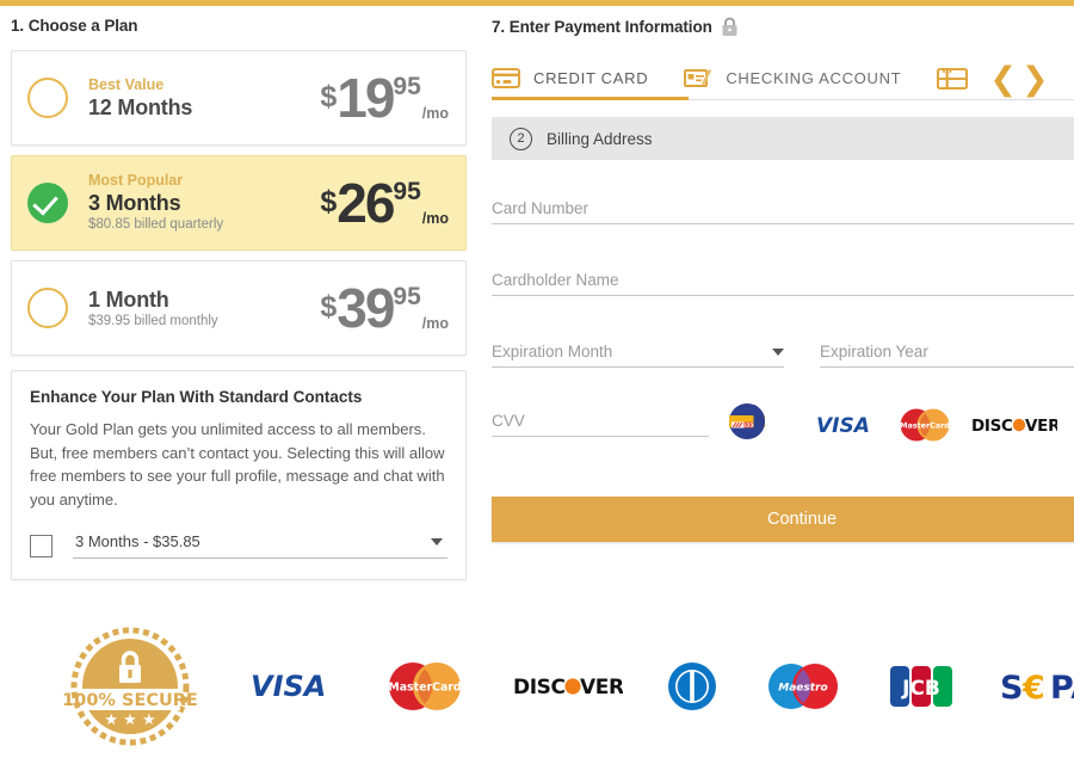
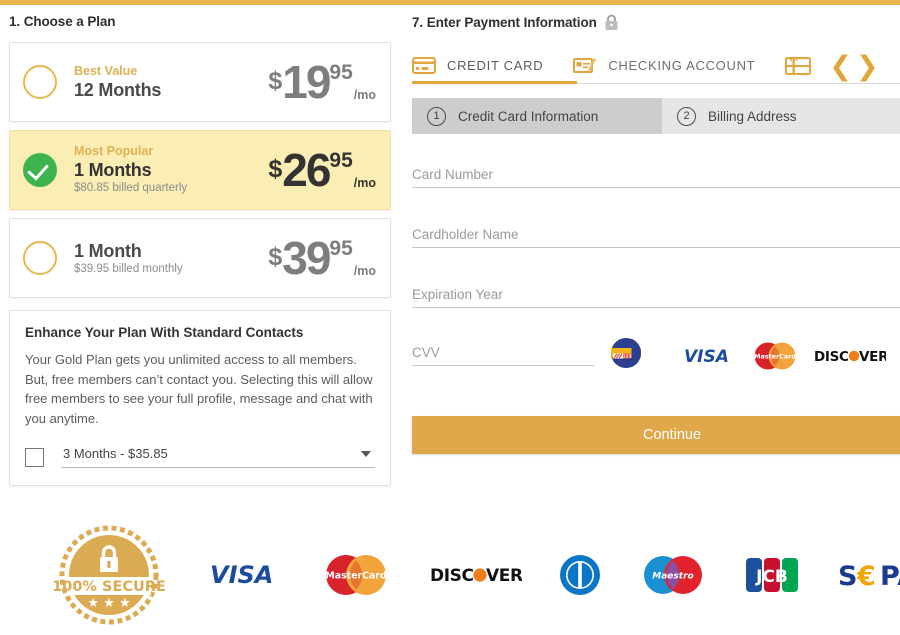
  1. Choose a Plan
  Best Value
  12 Months
  $
  19
  95
  /mo
  Most Popular
- 3 Months
+ 1 Months
  $80.85 billed quarterly
  $
  26
  95
  /mo
  1 Month
  $39.95 billed monthly
  $
  39
  95
  /mo
  Enhance Your Plan With Standard Contacts
  Your Gold Plan gets you unlimited access to all members. But, free members can’t contact you. Selecting this will allow free members to see your full profile, message and chat with you anytime.
  3 Months - $35.85
  7. Enter Payment Information
  CREDIT CARD
  CHECKING ACCOUNT
  ❮
  ❯
+ 1
+ Credit Card Information
  2
  Billing Address
  Card Number
  Cardholder Name
- Expiration Month
  Expiration Year
  CVV
  VISA
  MasterCard
  DISC
  VER
  Continue
  100% SECURE
  ★ ★ ★
  VISA
  MasterCard
  DISC
  VER
  Maestro
  JCB
  S
  €
